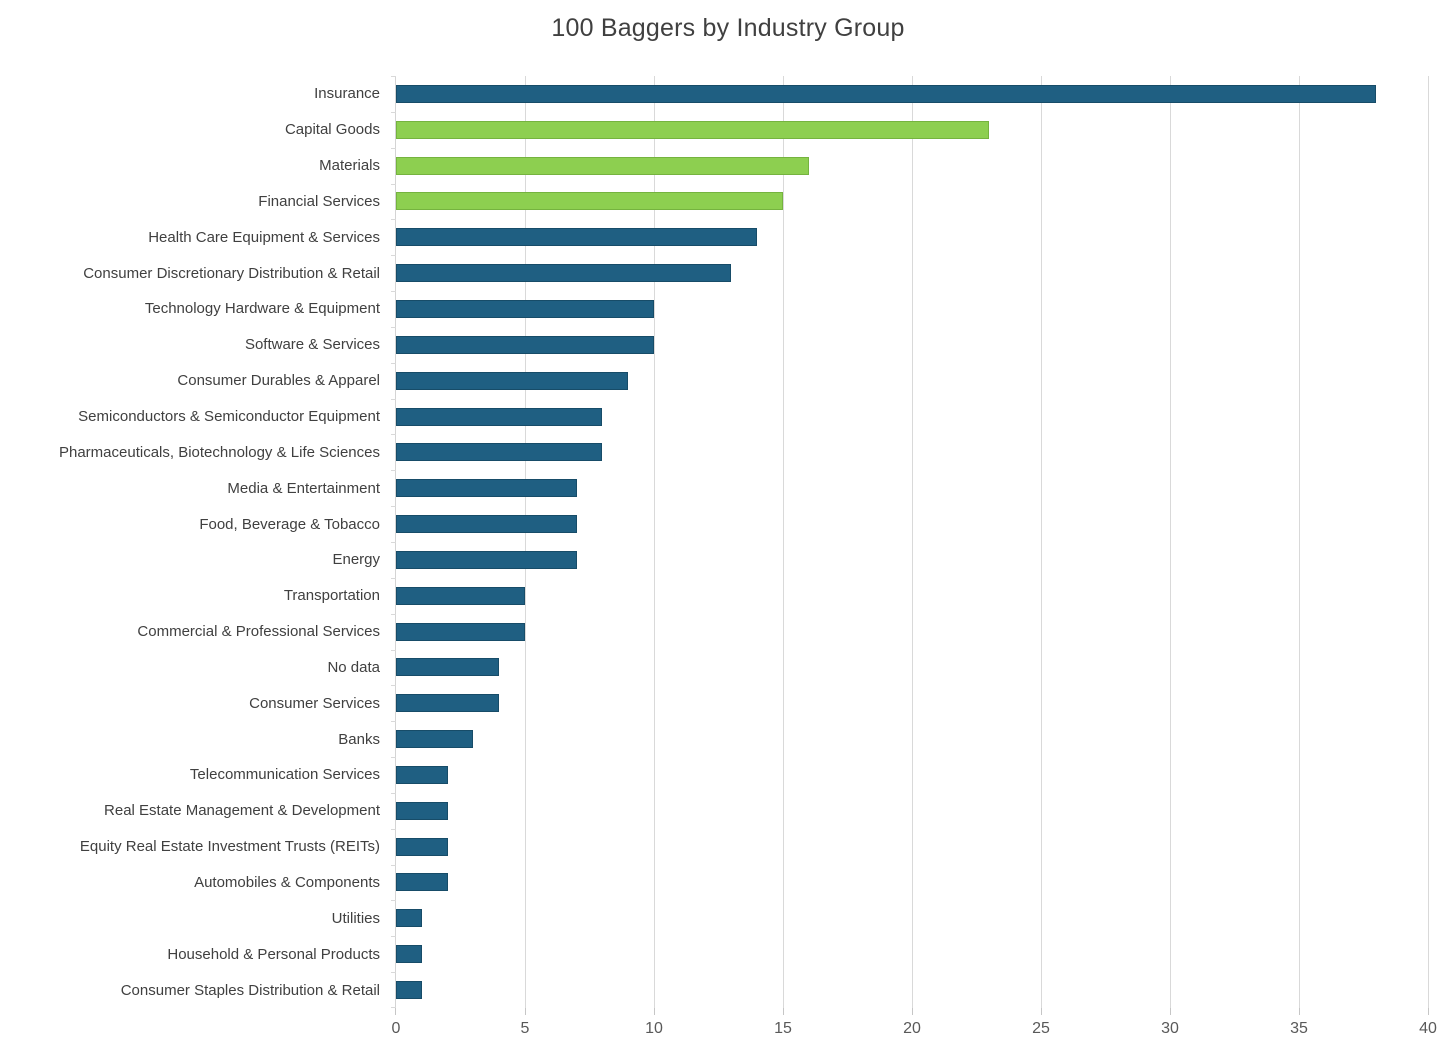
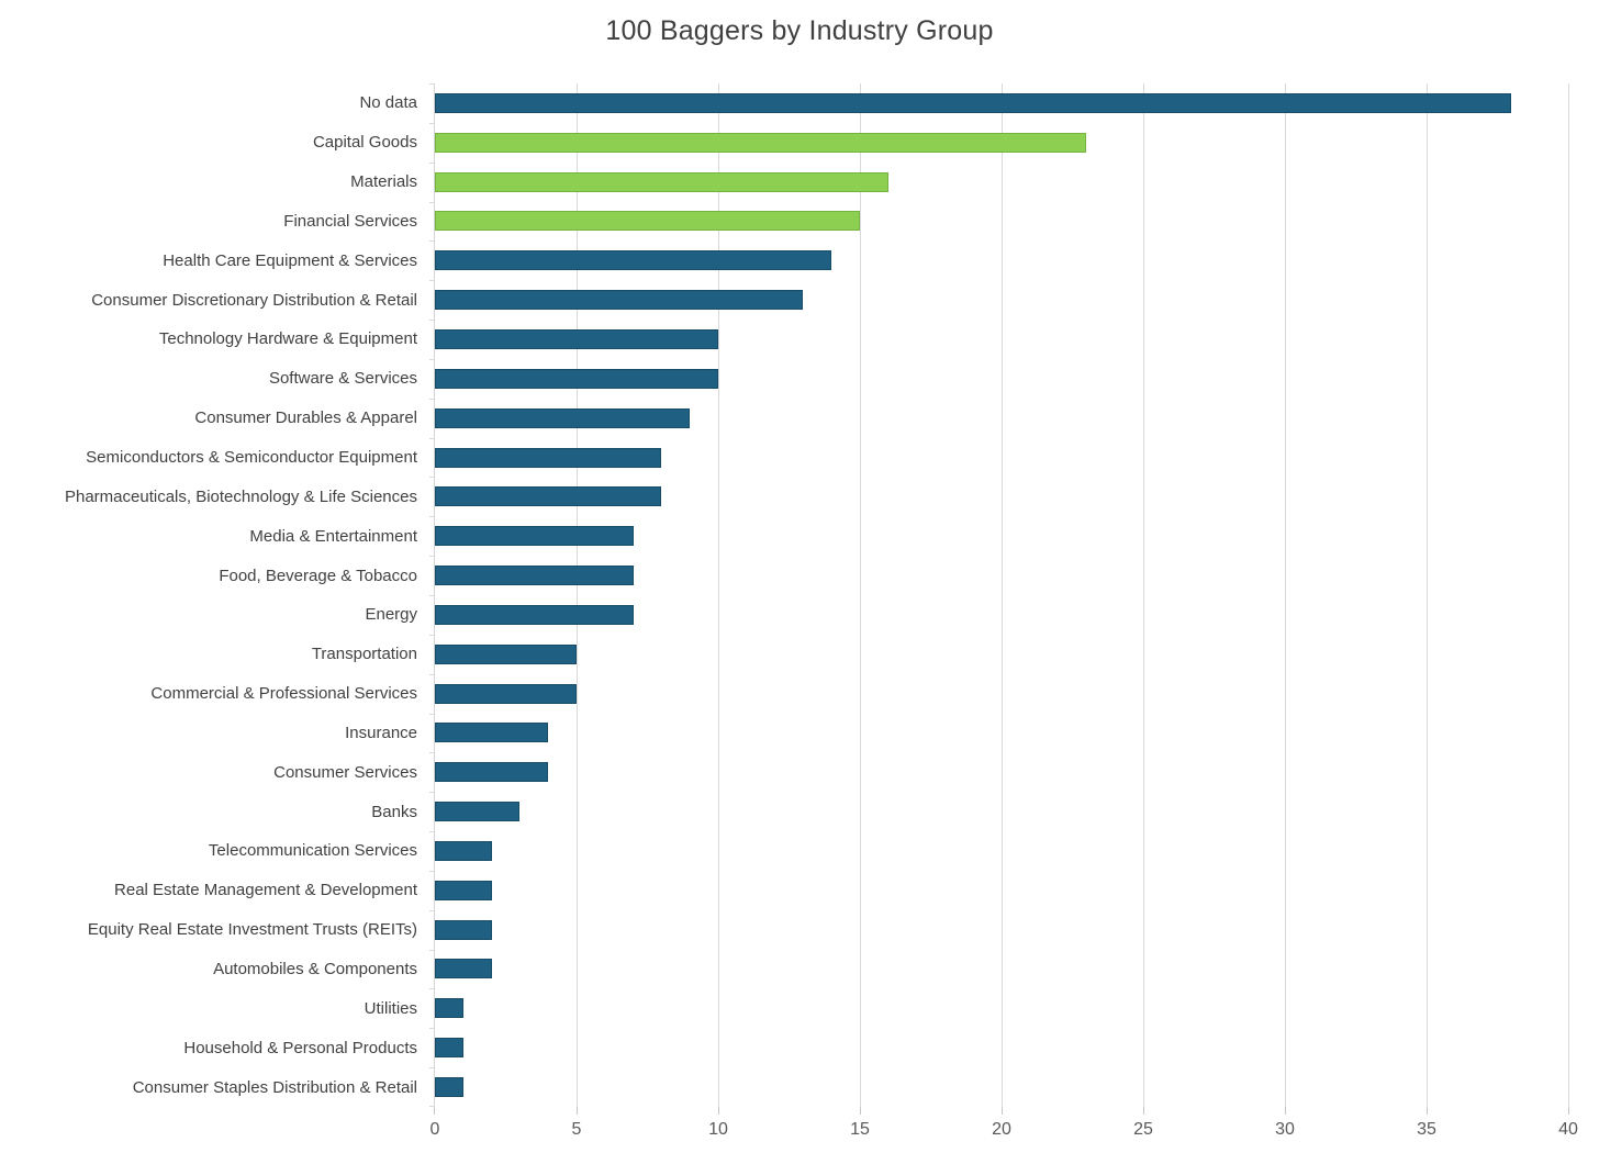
  100 Baggers by Industry Group
- Insurance
+ No data
  Capital Goods
  Materials
  Financial Services
  Health Care Equipment & Services
  Consumer Discretionary Distribution & Retail
  Technology Hardware & Equipment
  Software & Services
  Consumer Durables & Apparel
  Semiconductors & Semiconductor Equipment
  Pharmaceuticals, Biotechnology & Life Sciences
  Media & Entertainment
  Food, Beverage & Tobacco
  Energy
  Transportation
  Commercial & Professional Services
- No data
+ Insurance
  Consumer Services
  Banks
  Telecommunication Services
  Real Estate Management & Development
  Equity Real Estate Investment Trusts (REITs)
  Automobiles & Components
  Utilities
  Household & Personal Products
  Consumer Staples Distribution & Retail
  0
  5
  10
  15
  20
  25
  30
  35
  40
